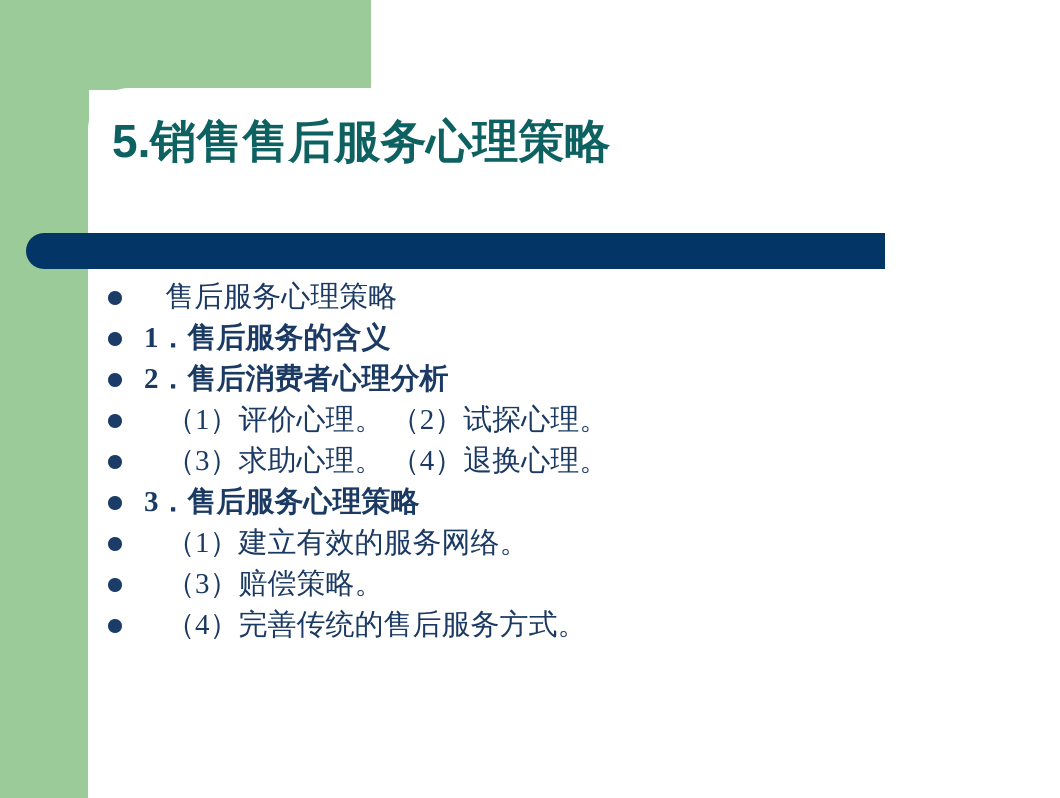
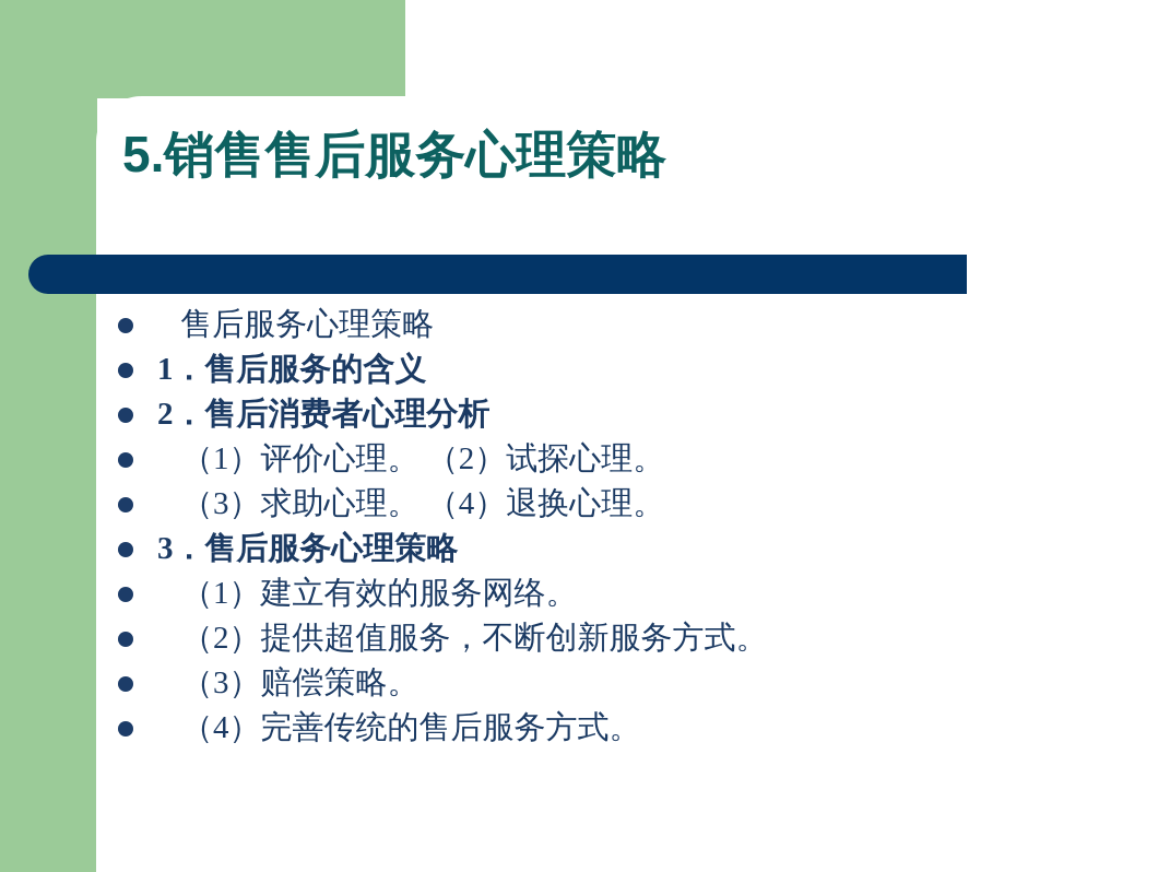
  5.销售售后服务心理策略
  售后服务心理策略
  1．售后服务的含义
  2．售后消费者心理分析
  （1）评价心理。 （2）试探心理。
  （3）求助心理。 （4）退换心理。
  3．售后服务心理策略
  （1）建立有效的服务网络。
+ （2）提供超值服务，不断创新服务方式。
  （3）赔偿策略。
  （4）完善传统的售后服务方式。
